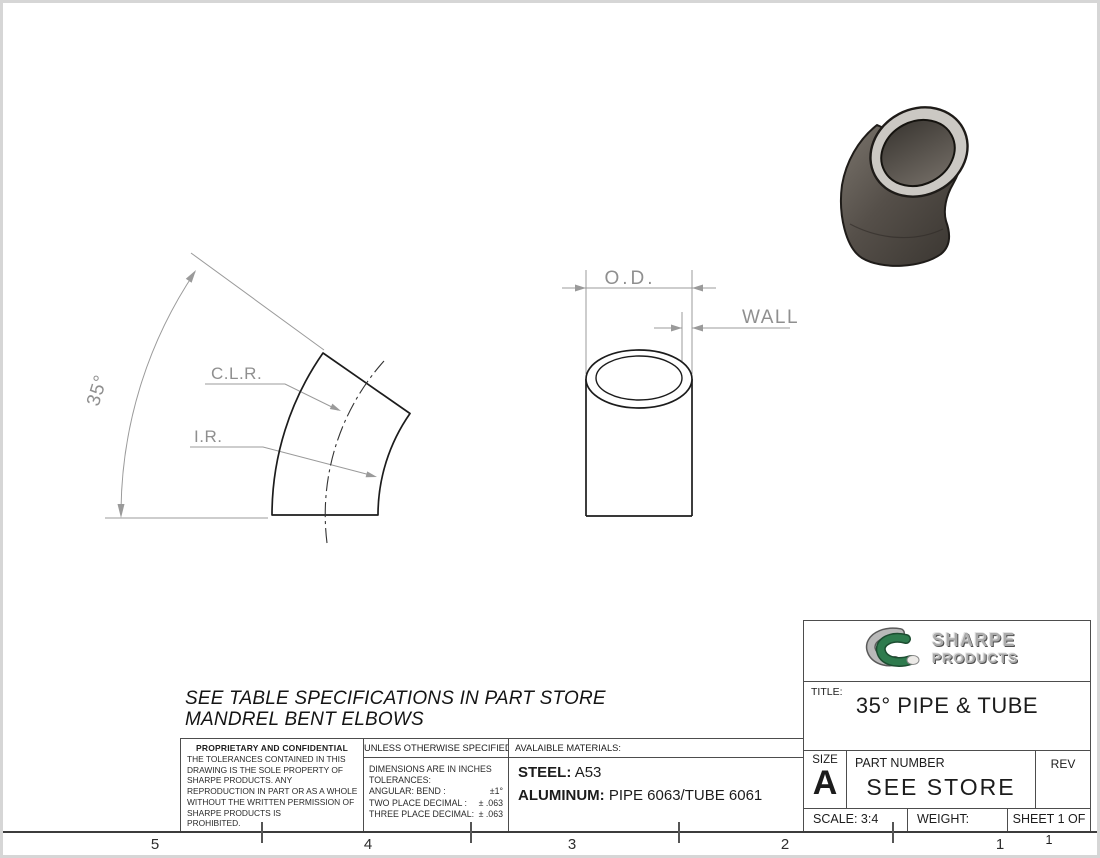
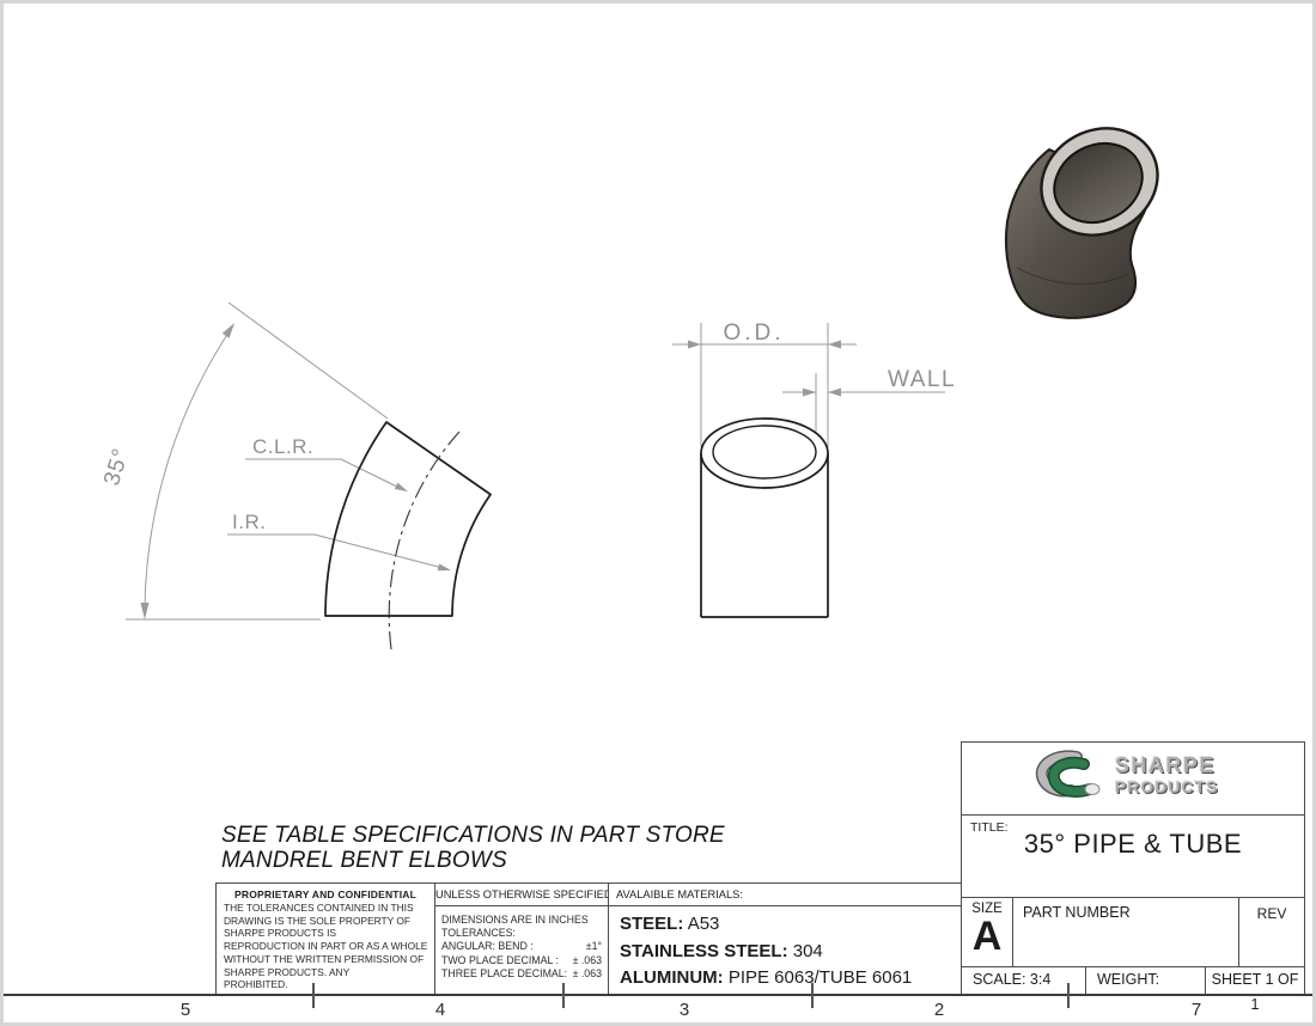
  C.L.R.
  I.R.
  O.D.
  WALL
  SEE TABLE SPECIFICATIONS IN PART STORE
  MANDREL BENT ELBOWS
  PROPRIETARY AND CONFIDENTIAL
  THE TOLERANCES CONTAINED IN THIS
  DRAWING IS THE SOLE PROPERTY OF
- SHARPE PRODUCTS. ANY
+ SHARPE PRODUCTS IS
  REPRODUCTION IN PART OR AS A WHOLE
  WITHOUT THE WRITTEN PERMISSION OF
- SHARPE PRODUCTS IS
+ SHARPE PRODUCTS. ANY
  PROHIBITED.
  UNLESS OTHERWISE SPECIFIE
  DIMENSIONS ARE IN INCHES
  TOLERANCES:
  ANGULAR: BEND :
  ±1°
  TWO PLACE DECIMAL :
  ± .063
  THREE PLACE DECIMAL:
  ± .063
  AVALAIBLE MATERIALS:
  STEEL: A53
+ STAINLESS STEEL: 304
  ALUMINUM: PIPE 6063/TUBE 6061
  SHARPE
  PRODUCTS
  TITLE:
  35° PIPE & TUBE
  SIZE
  A
  PART NUMBER
- SEE STORE
  REV
  SCALE: 3:4
  WEIGHT:
  SHEET 1 OF 1
  5
  4
  3
  2
- 1
+ 7
